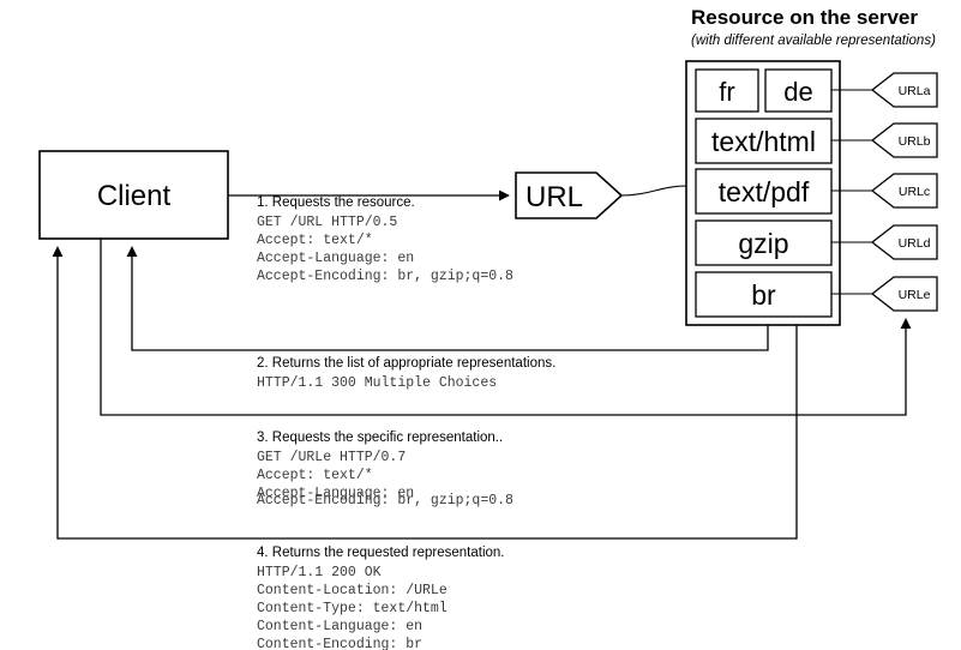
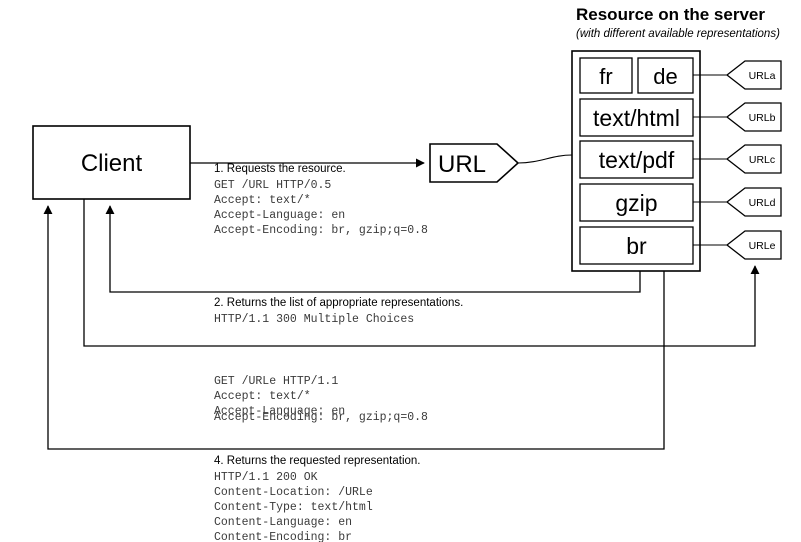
  Resource on the server
  (with different available representations)
  Client
  URL
  fr
  de
  text/html
  text/pdf
  gzip
  br
  URLa
  URLb
  URLc
  URLd
  URLe
  1. Requests the resource.
  GET /URL HTTP/0.5
  Accept: text/*
  Accept-Language: en
  Accept-Encoding: br, gzip;q=0.8
  2. Returns the list of appropriate representations.
  HTTP/1.1 300 Multiple Choices
- 3. Requests the specific representation..
- GET /URLe HTTP/0.7
+ GET /URLe HTTP/1.1
  Accept: text/*
  Accept-Language: en
  Accept-Encoding: br, gzip;q=0.8
  4. Returns the requested representation.
  HTTP/1.1 200 OK
  Content-Location: /URLe
  Content-Type: text/html
  Content-Language: en
  Content-Encoding: br
